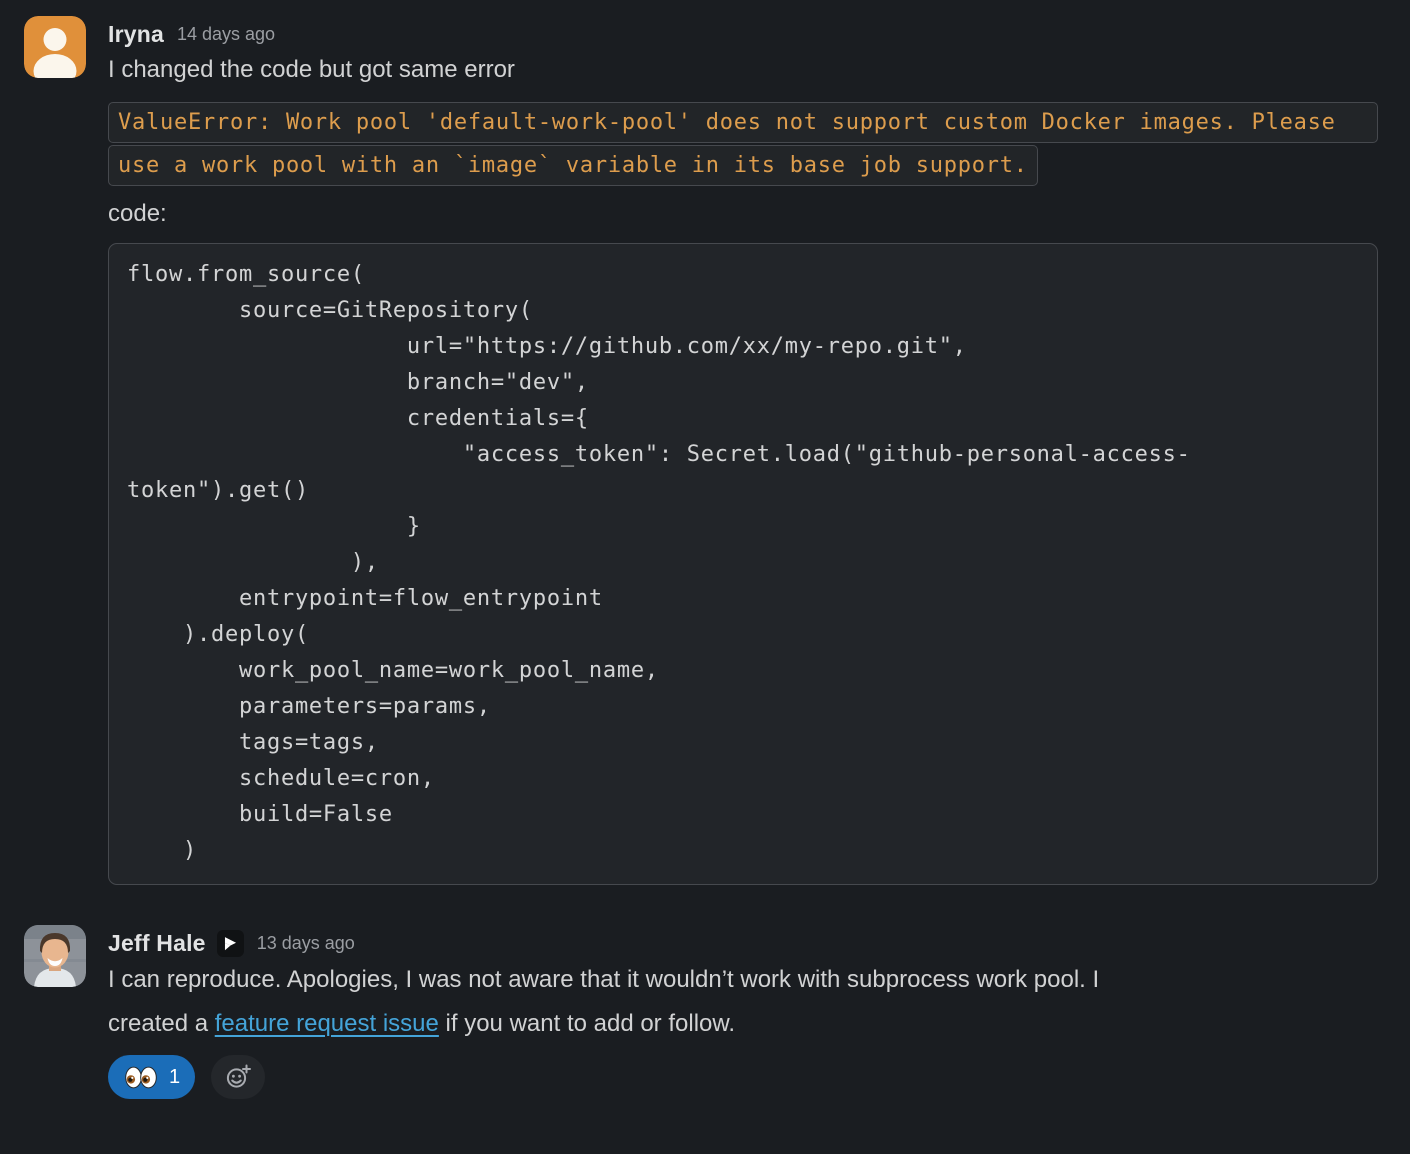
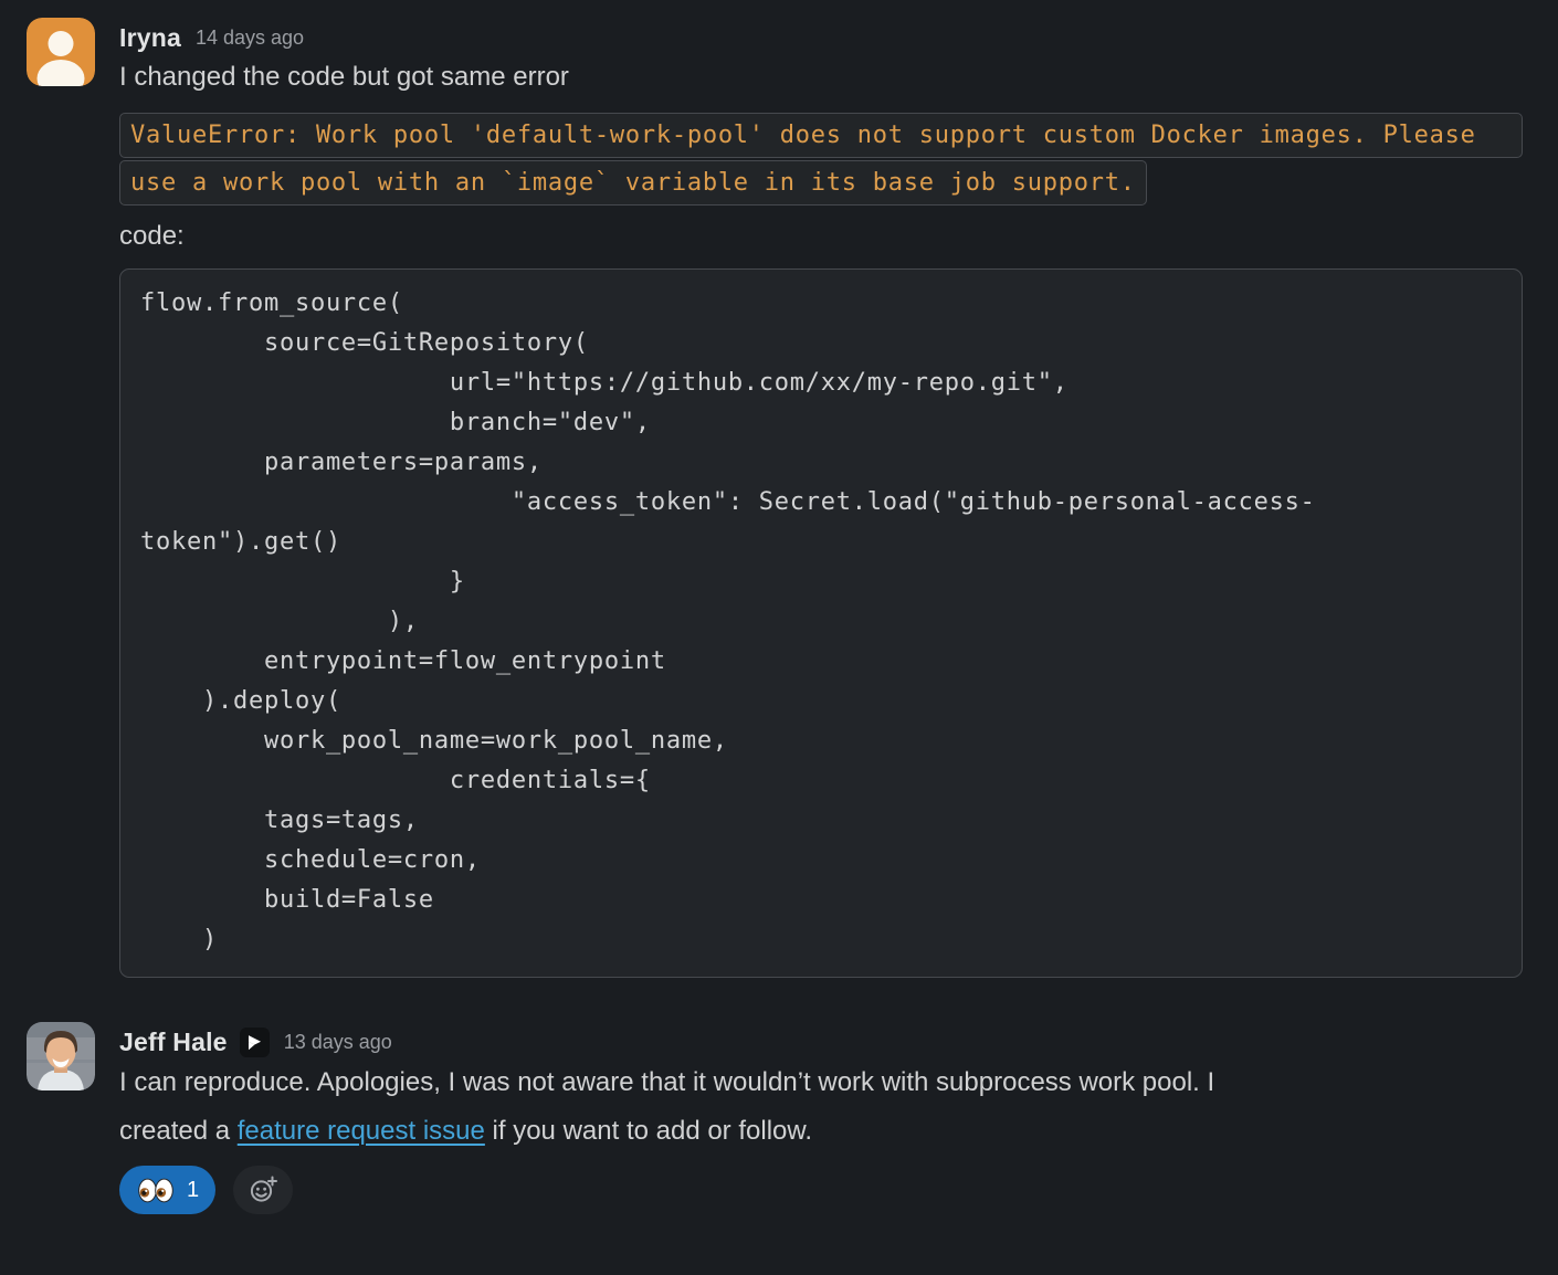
  Iryna
  14 days ago
  I changed the code but got same error
  ValueError: Work pool 'default-work-pool' does not support custom Docker images. Please
  use a work pool with an `image` variable in its base job support.
  code:
  flow.from_source(
  source=GitRepository(
  url="https://github.com/xx/my-repo.git",
  branch="dev",
- credentials={
+ parameters=params,
  "access_token": Secret.load("github-personal-access-
  token").get()
  }
  ),
  entrypoint=flow_entrypoint
  ).deploy(
  work_pool_name=work_pool_name,
- parameters=params,
+ credentials={
  tags=tags,
  schedule=cron,
  build=False
  )
  Jeff Hale
  13 days ago
  I can reproduce. Apologies, I was not aware that it wouldn’t work with subprocess work pool. I
  created a feature request issue if you want to add or follow.
  1
